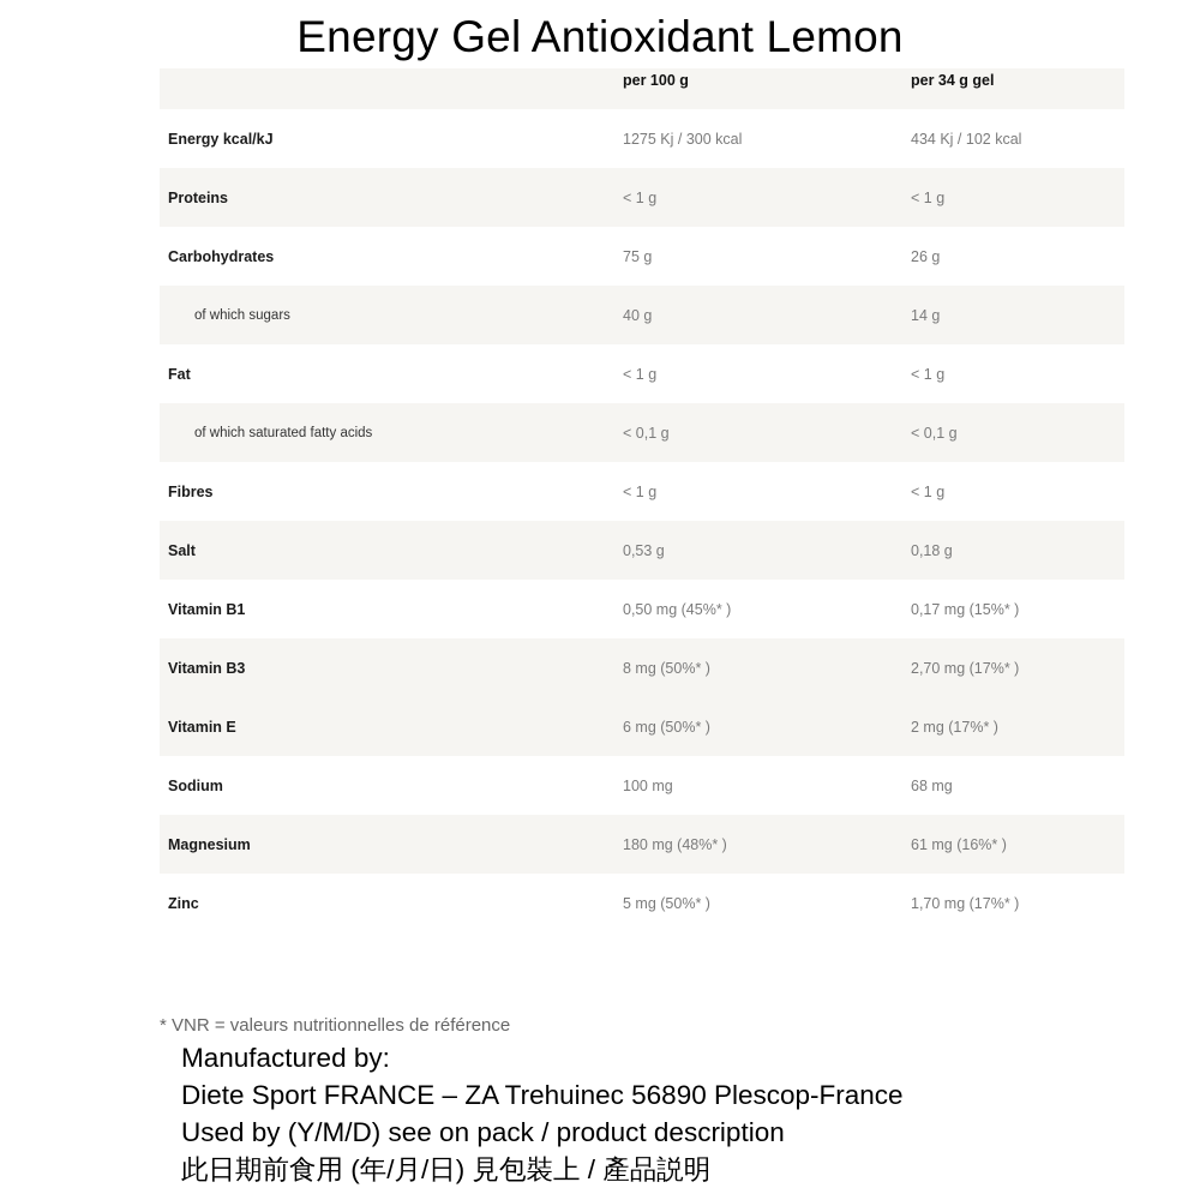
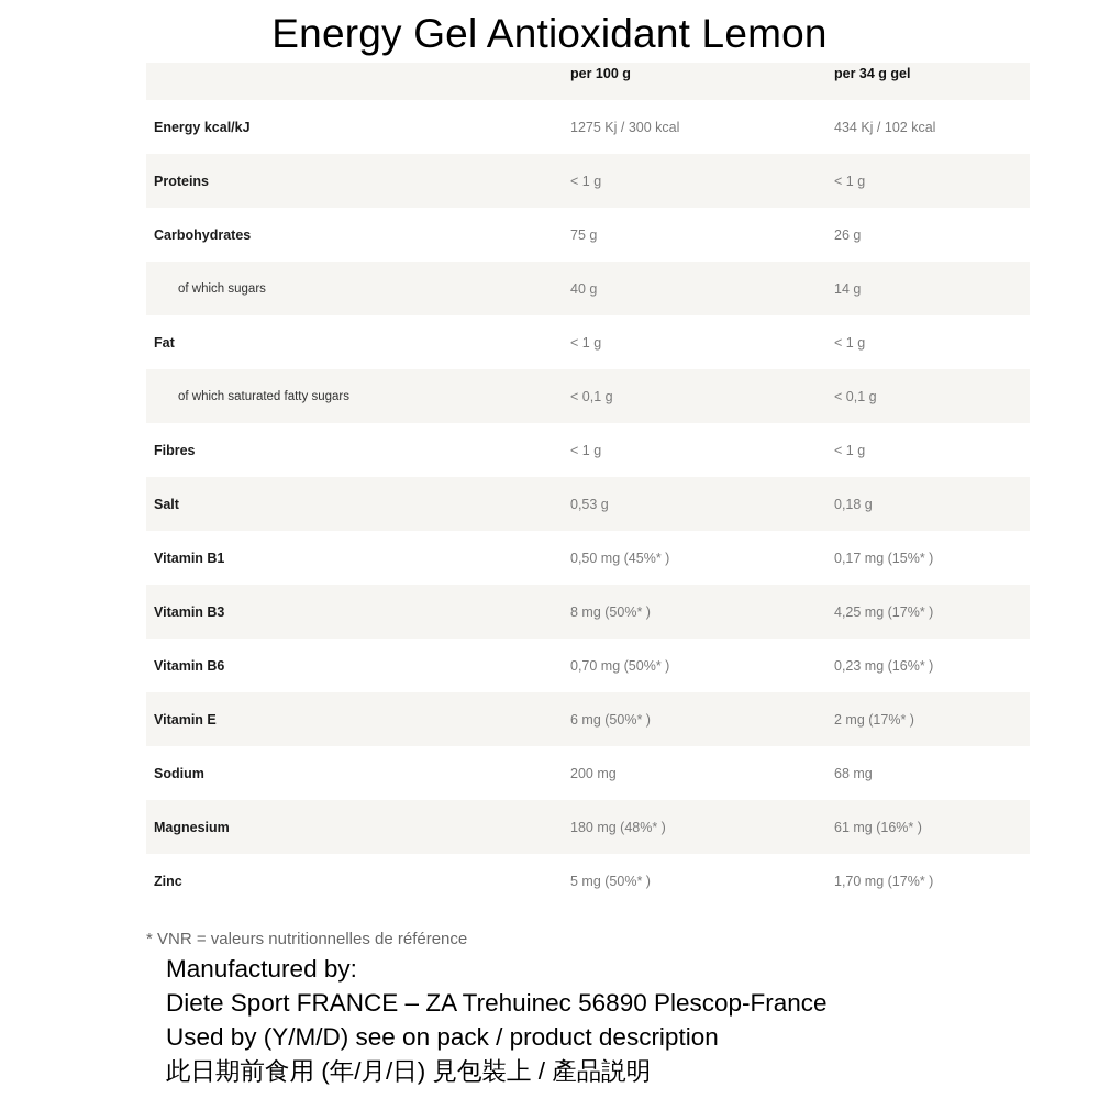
  Energy Gel Antioxidant Lemon
  per 100 g
  per 34 g gel
  Energy kcal/kJ
  1275 Kj / 300 kcal
  434 Kj / 102 kcal
  Proteins
  < 1 g
  < 1 g
  Carbohydrates
  75 g
  26 g
  of which sugars
  40 g
  14 g
  Fat
  < 1 g
  < 1 g
- of which saturated fatty acids
+ of which saturated fatty sugars
  < 0,1 g
  < 0,1 g
  Fibres
  < 1 g
  < 1 g
  Salt
  0,53 g
  0,18 g
  Vitamin B1
  0,50 mg (45%* )
  0,17 mg (15%* )
  Vitamin B3
  8 mg (50%* )
- 2,70 mg (17%* )
+ 4,25 mg (17%* )
+ Vitamin B6
+ 0,70 mg (50%* )
+ 0,23 mg (16%* )
  Vitamin E
  6 mg (50%* )
  2 mg (17%* )
  Sodium
- 100 mg
+ 200 mg
  68 mg
  Magnesium
  180 mg (48%* )
  61 mg (16%* )
  Zinc
  5 mg (50%* )
  1,70 mg (17%* )
  * VNR = valeurs nutritionnelles de référence
  Manufactured by:
  Diete Sport FRANCE – ZA Trehuinec 56890 Plescop-France
  Used by (Y/M/D) see on pack / product description
  此日期前食用 (年/月/日) 見包裝上 / 產品説明
